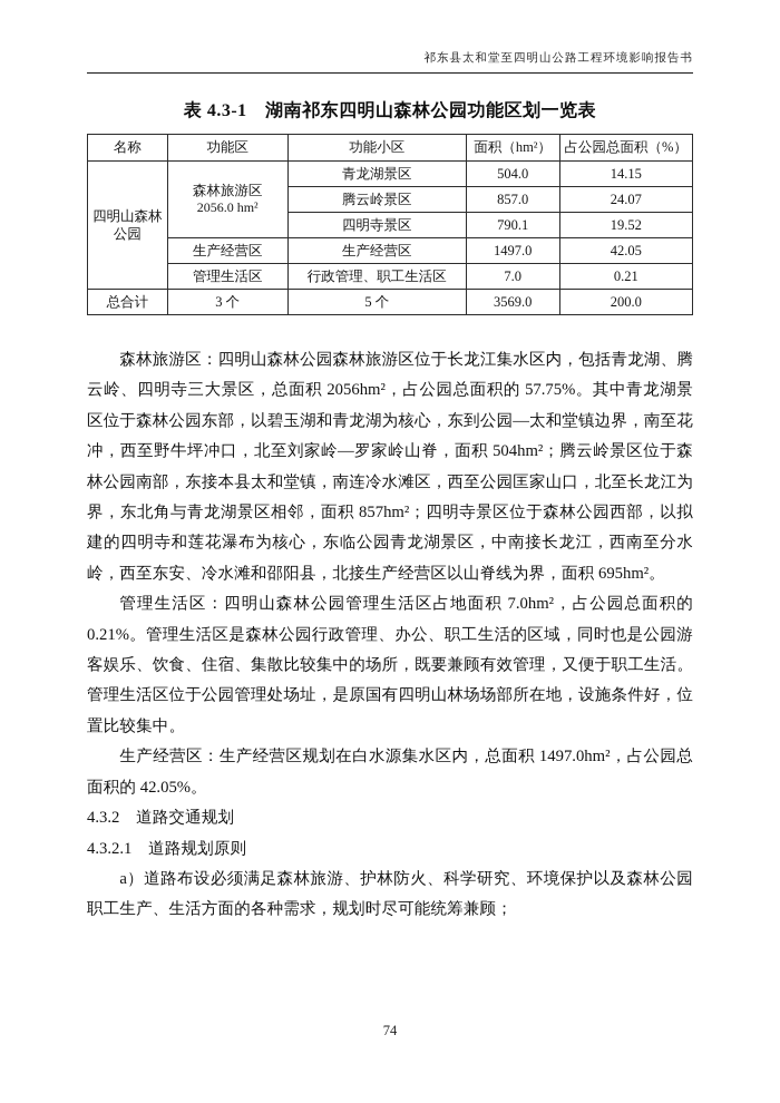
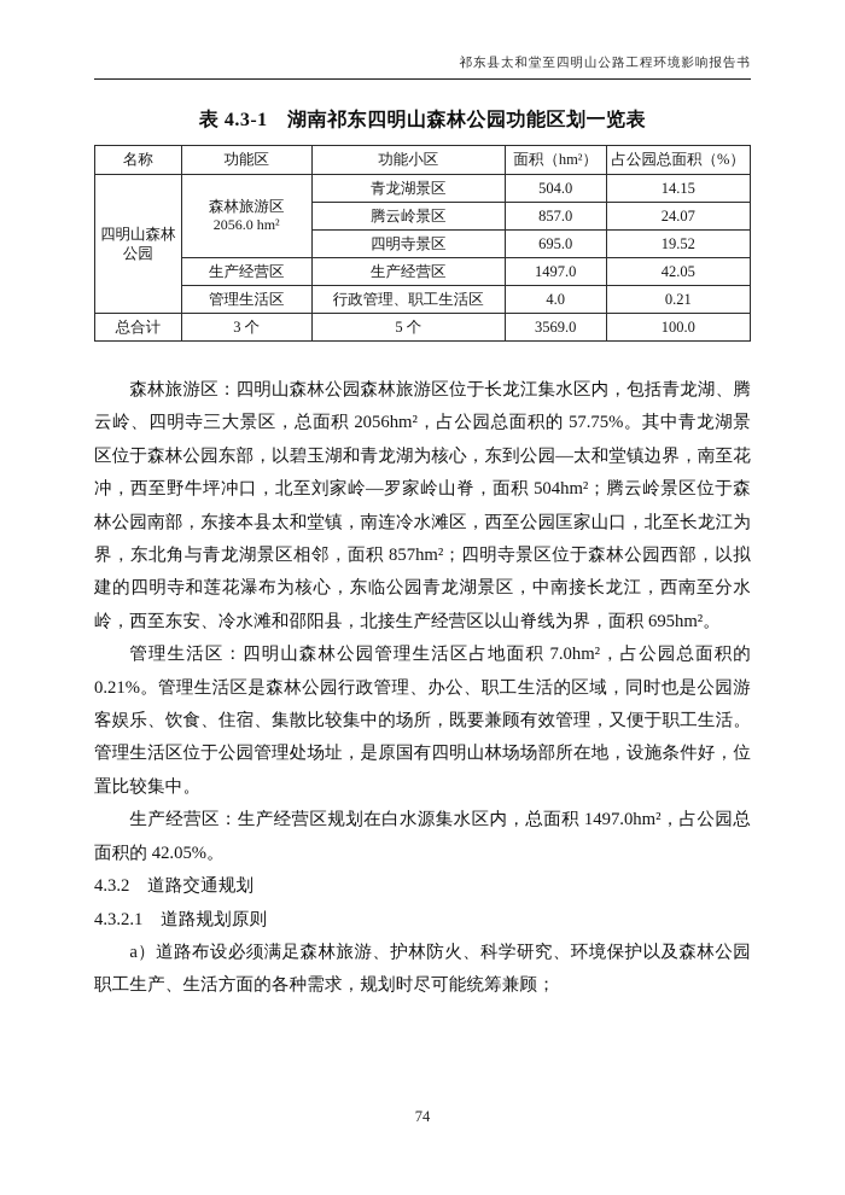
  祁东县太和堂至四明山公路工程环境影响报告书
  表 4.3-1 湖南祁东四明山森林公园功能区划一览表
  名称	功能区	功能小区	面积（hm²）	占公园总面积（%）
  四明山森林公园	森林旅游区 2056.0 hm²	青龙湖景区	504.0	14.15
  腾云岭景区	857.0	24.07
- 四明寺景区	790.1	19.52
+ 四明寺景区	695.0	19.52
  生产经营区	生产经营区	1497.0	42.05
- 管理生活区	行政管理、职工生活区	7.0	0.21
+ 管理生活区	行政管理、职工生活区	4.0	0.21
- 总合计	3 个	5 个	3569.0	200.0
+ 总合计	3 个	5 个	3569.0	100.0
  森林旅游区：四明山森林公园森林旅游区位于长龙江集水区内，包括青龙湖、腾云岭、四明寺三大景区，总面积 2056hm²，占公园总面积的 57.75%。其中青龙湖景区位于森林公园东部，以碧玉湖和青龙湖为核心，东到公园—太和堂镇边界，南至花冲，西至野牛坪冲口，北至刘家岭—罗家岭山脊，面积 504hm²；腾云岭景区位于森林公园南部，东接本县太和堂镇，南连冷水滩区，西至公园匡家山口，北至长龙江为界，东北角与青龙湖景区相邻，面积 857hm²；四明寺景区位于森林公园西部，以拟建的四明寺和莲花瀑布为核心，东临公园青龙湖景区，中南接长龙江，西南至分水岭，西至东安、冷水滩和邵阳县，北接生产经营区以山脊线为界，面积 695hm²。
  管理生活区：四明山森林公园管理生活区占地面积 7.0hm²，占公园总面积的 0.21%。管理生活区是森林公园行政管理、办公、职工生活的区域，同时也是公园游客娱乐、饮食、住宿、集散比较集中的场所，既要兼顾有效管理，又便于职工生活。管理生活区位于公园管理处场址，是原国有四明山林场场部所在地，设施条件好，位置比较集中。
  生产经营区：生产经营区规划在白水源集水区内，总面积 1497.0hm²，占公园总面积的 42.05%。
  4.3.2 道路交通规划
  4.3.2.1 道路规划原则
  a）道路布设必须满足森林旅游、护林防火、科学研究、环境保护以及森林公园职工生产、生活方面的各种需求，规划时尽可能统筹兼顾；
  74
